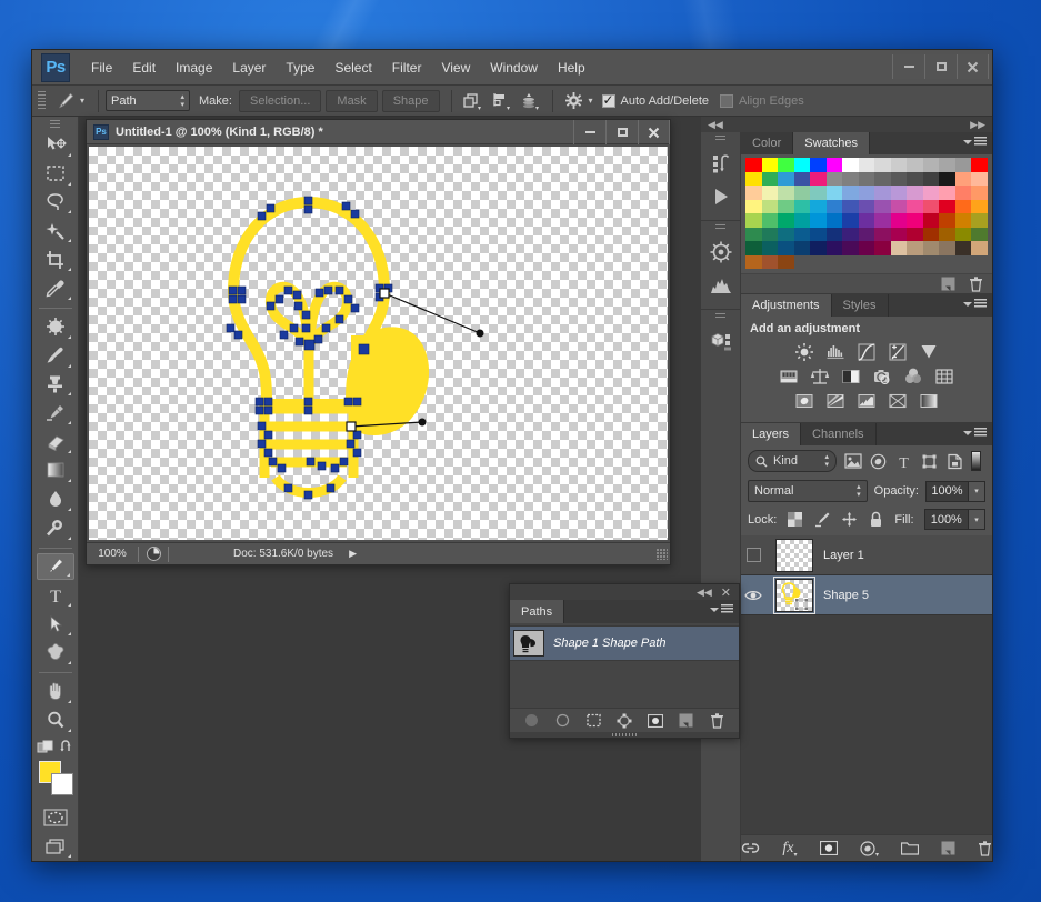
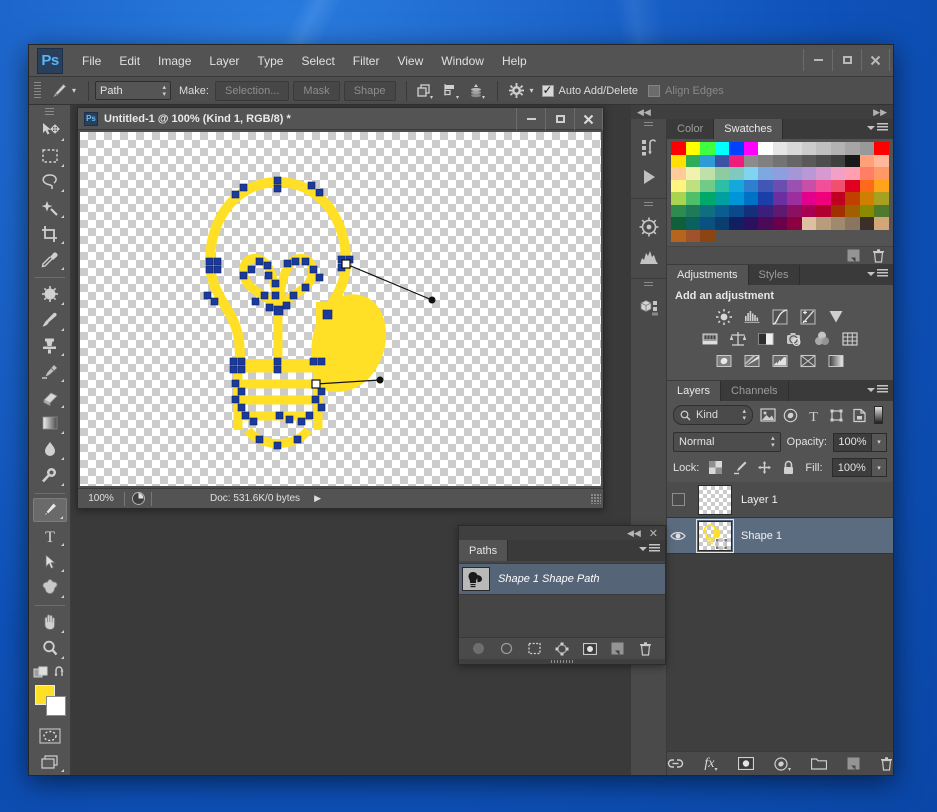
  Ps
  File
  Edit
  Image
  Layer
  Type
  Select
  Filter
  View
  Window
  Help
  ▾
  Path
  Make:
  Selection...
  Mask
  Shape
  ▾
  Auto Add/Delete
  Align Edges
  T
  Ps
  Untitled-1 @ 100% (Kind 1, RGB/8) *
  100%
  Doc: 531.6K/0 bytes
  ▶
  ◀◀
  ✕
  Paths
  Shape 1 Shape Path
  ◀◀
  ▶▶
  Color
  Swatches
  Adjustments
  Styles
  Add an adjustment
  Layers
  Channels
  Kind
  T
  Normal
  Opacity:
  100%
  Lock:
  Fill:
  100%
  Layer 1
- Shape 5
+ Shape 1
  fx
